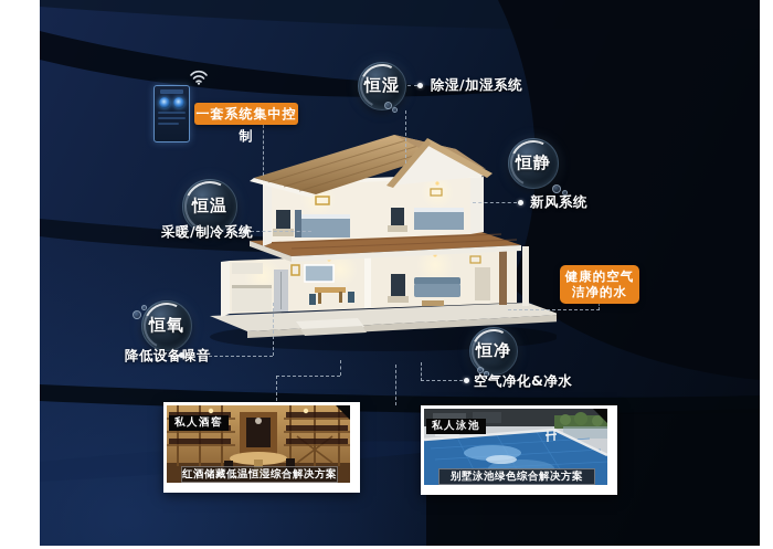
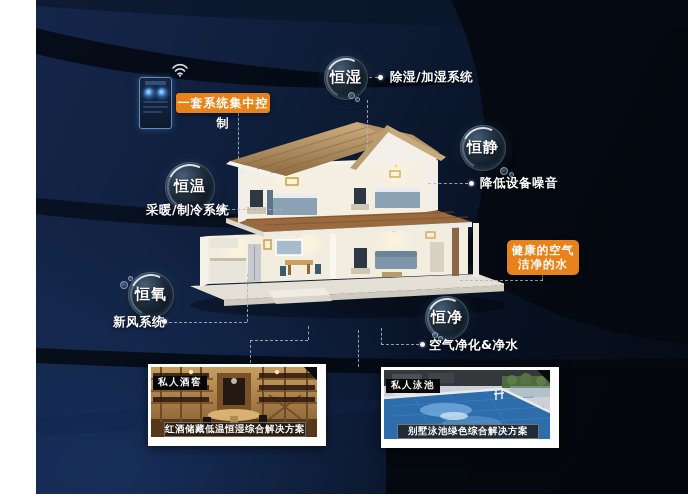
  一套系统集中控制
  健康的空气
  洁净的水
  恒湿
  恒静
  恒温
  恒氧
  恒净
  除湿/加湿系统
- 新风系统
+ 降低设备噪音
  采暖/制冷系
- 降低设备噪音
+ 新风系统
  空气净化&净水
  私人酒窖
  红酒储藏低温恒湿综合解决方案
  私人泳池
  别墅泳池绿色综合解决方案
